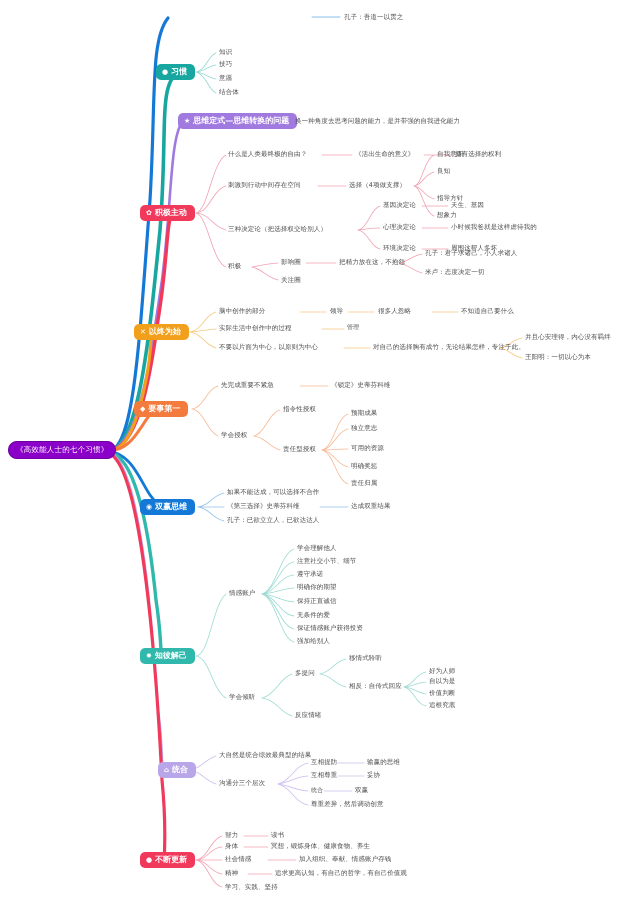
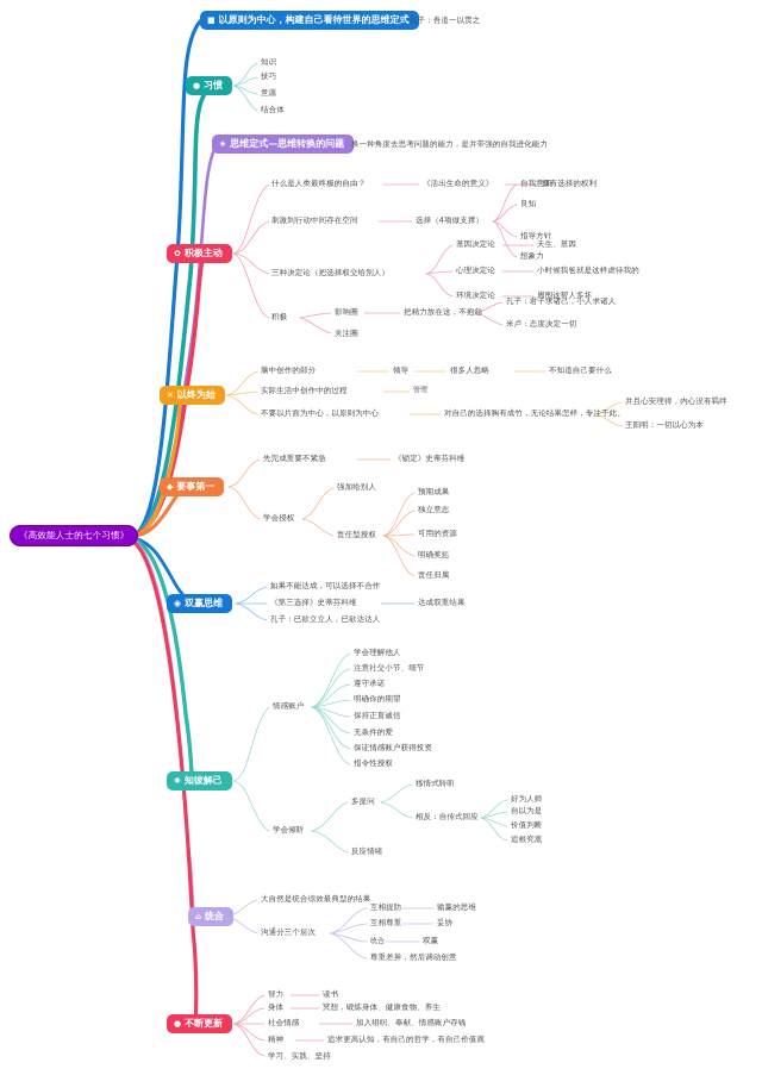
  《高效能人士的七个习惯》
+ ■
+ 以原则为中心，构建自己看待世界的思维定式
  孔子：吾道一以贯之
  ●
  习惯
  知识
  技巧
  意愿
  结合体
  ★
  思维定式—思维转换的问题
  换一种角度去思考问题的能力，是并带强的自我进化能力
  ✿
  积极主动
  什么是人类最终极的自由？
  《活出生命的意义》
  拥有选择的权利
  刺激到行动中间存在空间
  选择（4项做支撑）
  自我意识
  良知
  指导方针
  想象力
  三种决定论（把选择权交给别人）
  基因决定论
  天生、基因
  心理决定论
  小时候我爸就是这样虐待我的
  环境决定论
  周围这帮人多坏
  积极
  影响圈
  把精力放在这，不抱怨
  孔子：君子求诸己，小人求诸人
  米卢：态度决定一切
  关注圈
  ✕
  以终为始
  脑中创作的部分
  领导
  很多人忽略
  不知道自己要什么
  实际生活中创作中的过程
  不要以片面为中心，以原则为中心
  对自己的选择胸有成竹，无论结果怎样，专注于此。
  并且心安理得，内心没有羁绊
  王阳明：一切以心为本
  ◆
  要事第一
  先完成重要不紧急
  《锁定》史蒂芬科维
  学会授权
- 指令性授权
+ 强加给别人
  责任型授权
  预期成果
  独立意志
  可用的资源
  明确奖惩
  责任归属
  ◉
  双赢思维
  如果不能达成，可以选择不合作
  《第三选择》史蒂芬科维
  达成双重结果
  孔子：已欲立立人，已欲达达人
  ✹
  知彼解己
  情感账户
  学会理解他人
  注意社交小节、细节
  遵守承诺
  明确你的期望
  保持正直诚信
  无条件的爱
  保证情感账户获得投资
- 强加给别人
+ 指令性授权
  学会倾听
  多提问
  移情式聆听
  相反：自传式回应
  好为人师
  自以为是
  价值判断
  追根究底
  反应情绪
  ⌂
  统合
  大自然是统合综效最典型的结果
  沟通分三个层次
  互相提防
  输赢的思维
  互相尊重
  妥协
  双赢
  尊重差异，然后调动创意
  ●
  不断更新
  智力
  读书
  身体
  冥想，锻炼身体、健康食物、养生
  社会情感
  加入组织、奉献、情感账户存钱
  精神
  追求更高认知，有自己的哲学，有自己价值观
  学习、实践、坚持
